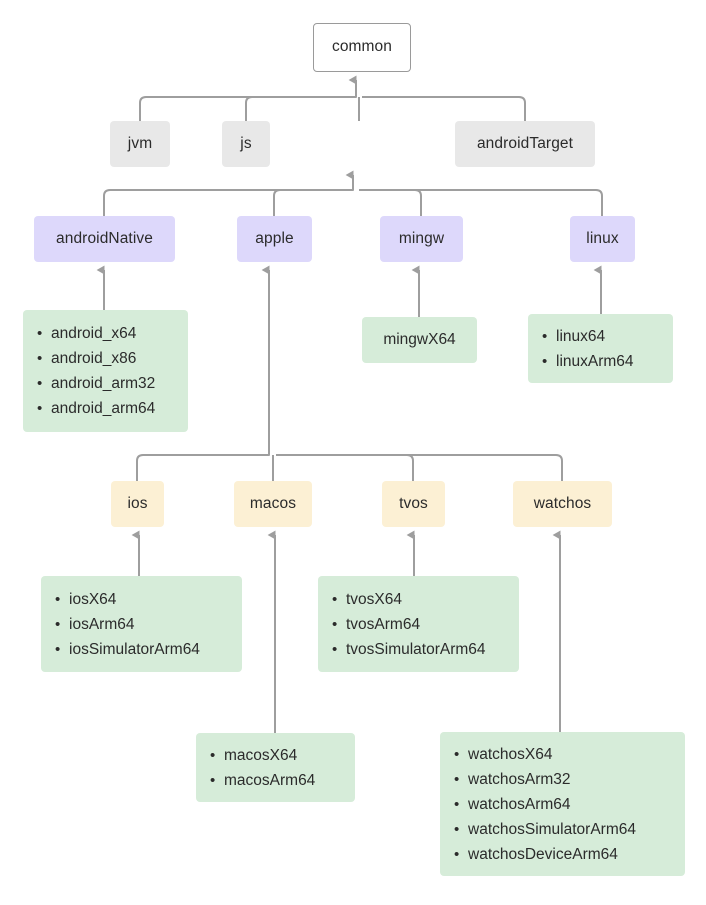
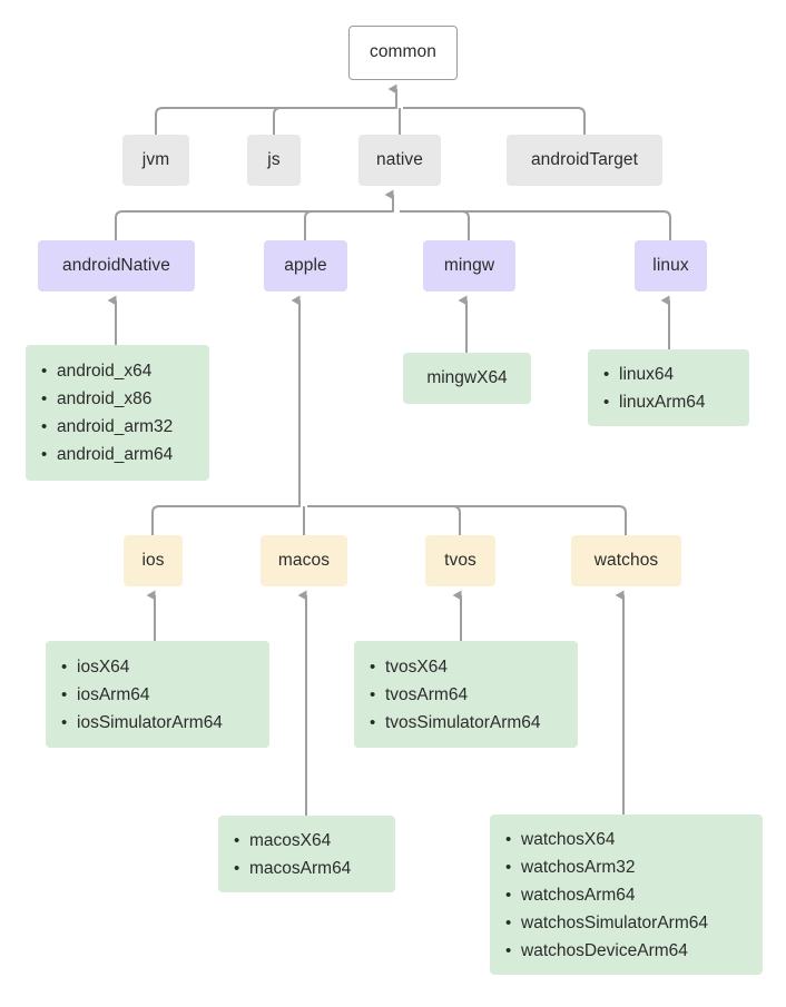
  common
  jvm
  js
+ native
  androidTarget
  androidNative
  apple
  mingw
  linux
  android_x64
  android_x86
  android_arm32
  android_arm64
  mingwX64
  linux64
  linuxArm64
  ios
  macos
  tvos
  watchos
  iosX64
  iosArm64
  iosSimulatorArm64
  tvosX64
  tvosArm64
  tvosSimulatorArm64
  macosX64
  macosArm64
  watchosX64
  watchosArm32
  watchosArm64
  watchosSimulatorArm64
  watchosDeviceArm64
